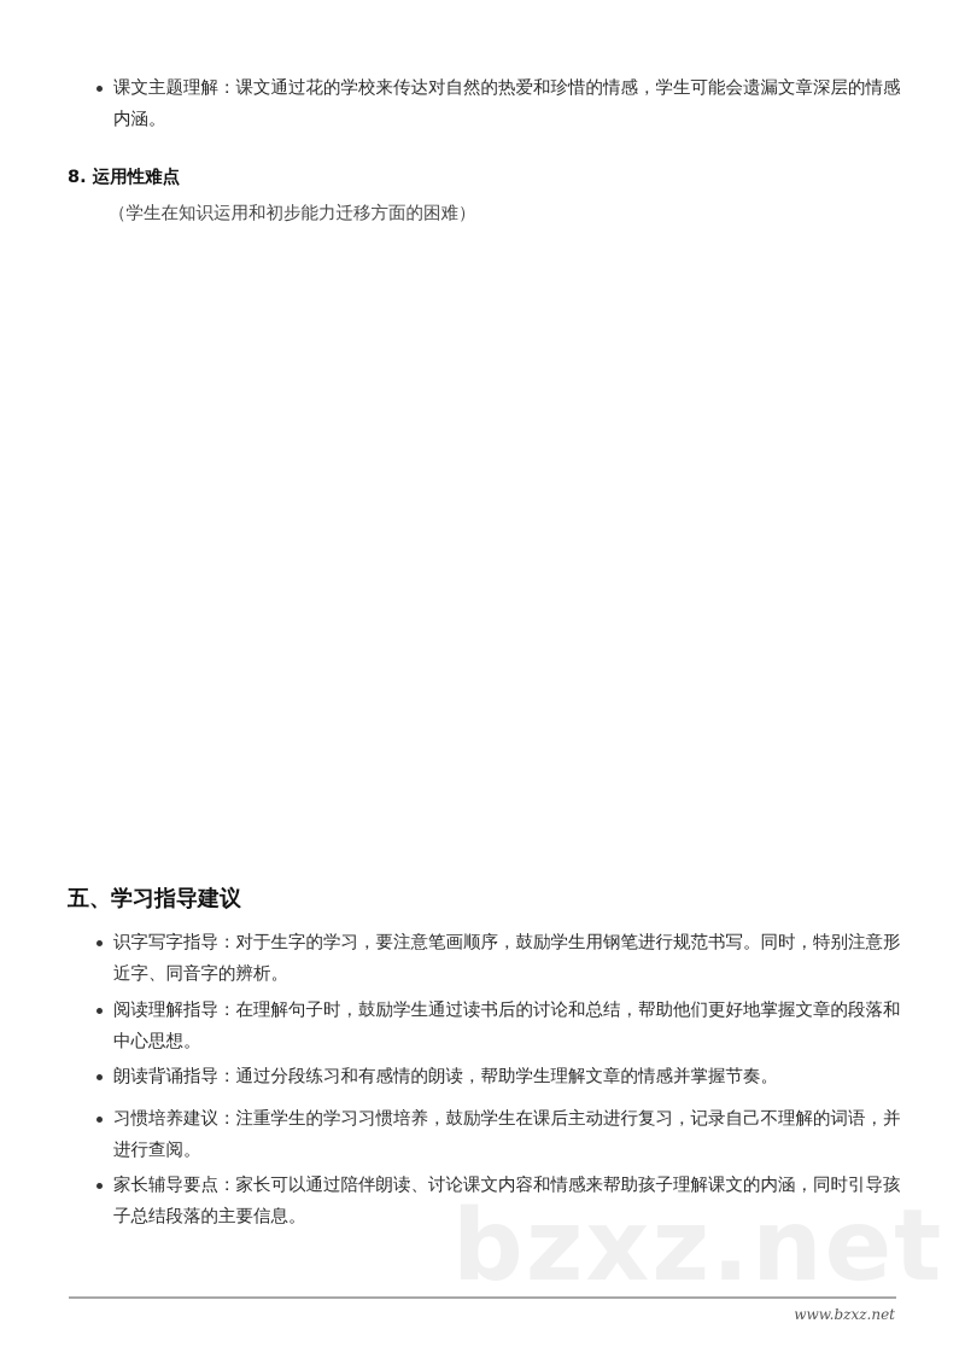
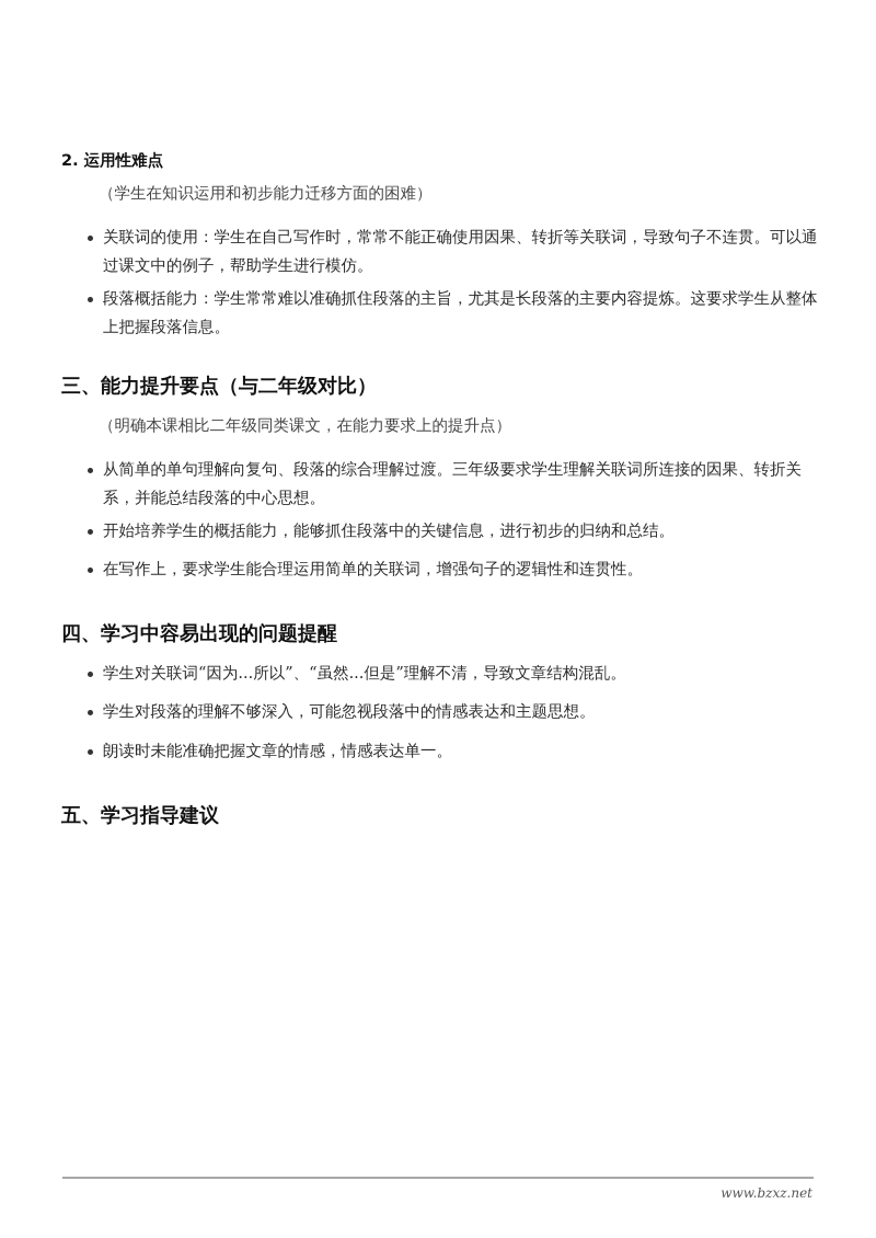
- bzxz.net
- 课文主题理解：课文通过花的学校来传达对自然的热爱和珍惜的情感，学生可能会遗漏文章深层的情感内涵。
- 8. 运用性难点
+ 2. 运用性难点
  （学生在知识运用和初步能力迁移方面的困难）
+ 关联词的使用：学生在自己写作时，常常不能正确使用因果、转折等关联词，导致句子不连贯。可以通过课文中的例子，帮助学生进行模仿。
+ 段落概括能力：学生常常难以准确抓住段落的主旨，尤其是长段落的主要内容提炼。这要求学生从整体上把握段落信息。
+ 三、能力提升要点（与二年级对比）
+ （明确本课相比二年级同类课文，在能力要求上的提升点）
+ 从简单的单句理解向复句、段落的综合理解过渡。三年级要求学生理解关联词所连接的因果、转折关系，并能总结段落的中心思想。
+ 开始培养学生的概括能力，能够抓住段落中的关键信息，进行初步的归纳和总结。
+ 在写作上，要求学生能合理运用简单的关联词，增强句子的逻辑性和连贯性。
+ 四、学习中容易出现的问题提醒
+ 学生对关联词“因为...所以”、“虽然...但是”理解不清，导致文章结构混乱。
+ 学生对段落的理解不够深入，可能忽视段落中的情感表达和主题思想。
+ 朗读时未能准确把握文章的情感，情感表达单一。
  五、学习指导建议
- 识字写字指导：对于生字的学习，要注意笔画顺序，鼓励学生用钢笔进行规范书写。同时，特别注意形近字、同音字的辨析。
- 阅读理解指导：在理解句子时，鼓励学生通过读书后的讨论和总结，帮助他们更好地掌握文章的段落和中心思想。
- 朗读背诵指导：通过分段练习和有感情的朗读，帮助学生理解文章的情感并掌握节奏。
- 习惯培养建议：注重学生的学习习惯培养，鼓励学生在课后主动进行复习，记录自己不理解的词语，并进行查阅。
- 家长辅导要点：家长可以通过陪伴朗读、讨论课文内容和情感来帮助孩子理解课文的内涵，同时引导孩子总结段落的主要信息。
  www.bzxz.net
